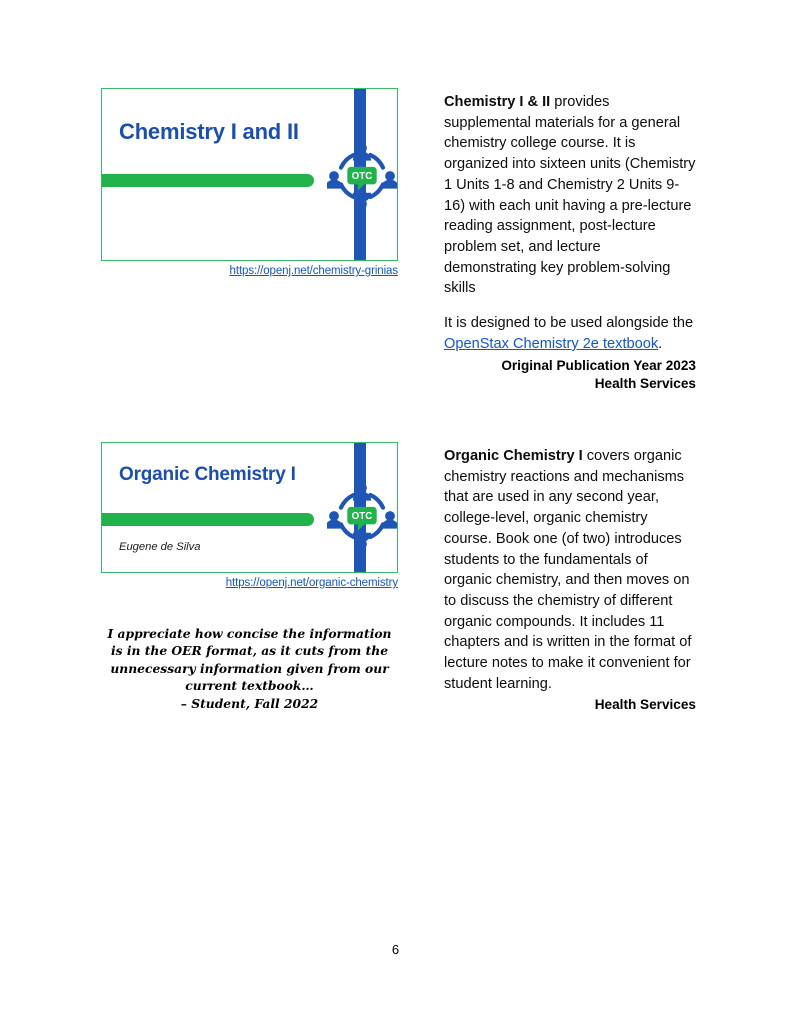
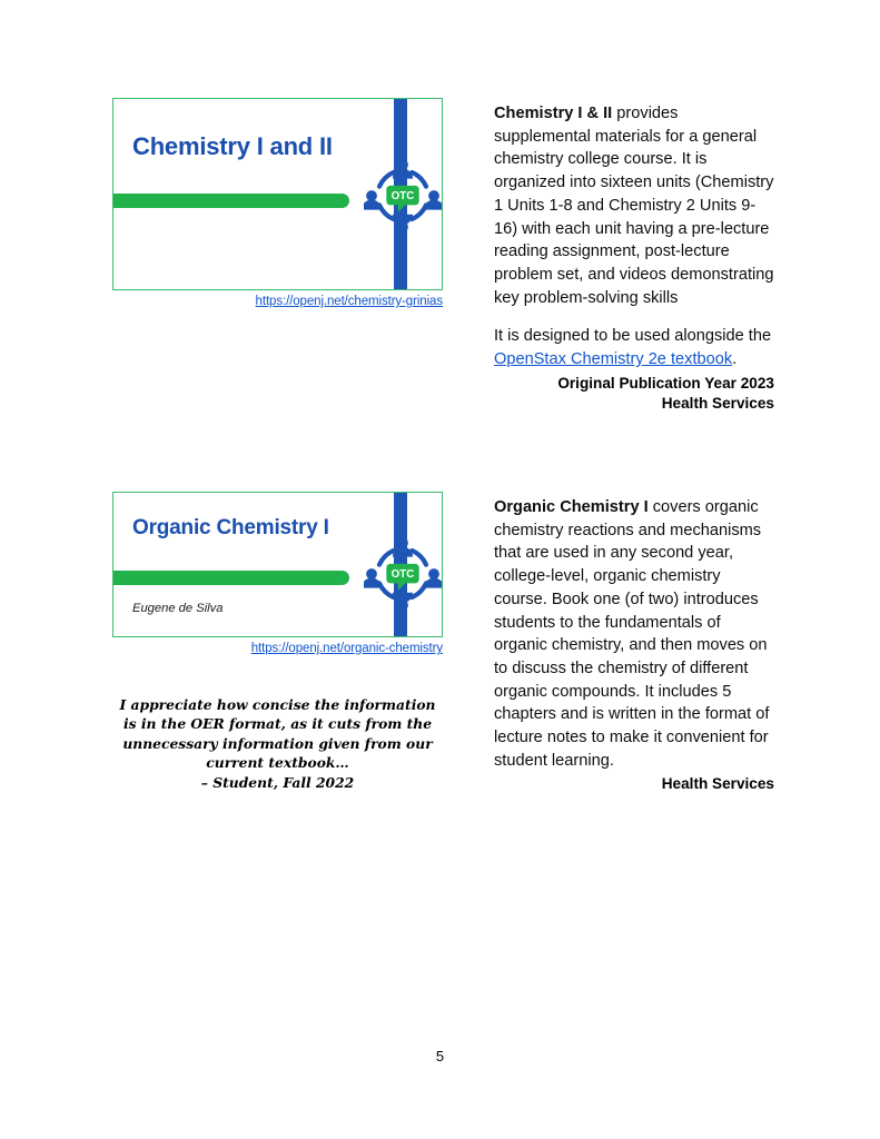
  Chemistry I and II
  OTC
  https://openj.net/chemistry-grinias
- Chemistry I & II provides supplemental materials for a general chemistry college course. It is organized into sixteen units (Chemistry 1 Units 1-8 and Chemistry 2 Units 9-16) with each unit having a pre-lecture reading assignment, post-lecture problem set, and lecture demonstrating key problem-solving skills
+ Chemistry I & II provides supplemental materials for a general chemistry college course. It is organized into sixteen units (Chemistry 1 Units 1-8 and Chemistry 2 Units 9-16) with each unit having a pre-lecture reading assignment, post-lecture problem set, and videos demonstrating key problem-solving skills
  It is designed to be used alongside the OpenStax Chemistry 2e textbook.
  Original Publication Year 2023
  Health Services
  Organic Chemistry I
  Eugene de Silva
  OTC
  https://openj.net/organic-chemistry
- Organic Chemistry I covers organic chemistry reactions and mechanisms that are used in any second year, college-level, organic chemistry course. Book one (of two) introduces students to the fundamentals of organic chemistry, and then moves on to discuss the chemistry of different organic compounds. It includes 11 chapters and is written in the format of lecture notes to make it convenient for student learning.
+ Organic Chemistry I covers organic chemistry reactions and mechanisms that are used in any second year, college-level, organic chemistry course. Book one (of two) introduces students to the fundamentals of organic chemistry, and then moves on to discuss the chemistry of different organic compounds. It includes 5 chapters and is written in the format of lecture notes to make it convenient for student learning.
  Health Services
  I appreciate how concise the information is in the OER format, as it cuts from the unnecessary information given from our current textbook…
  – Student, Fall 2022
- 6
+ 5
